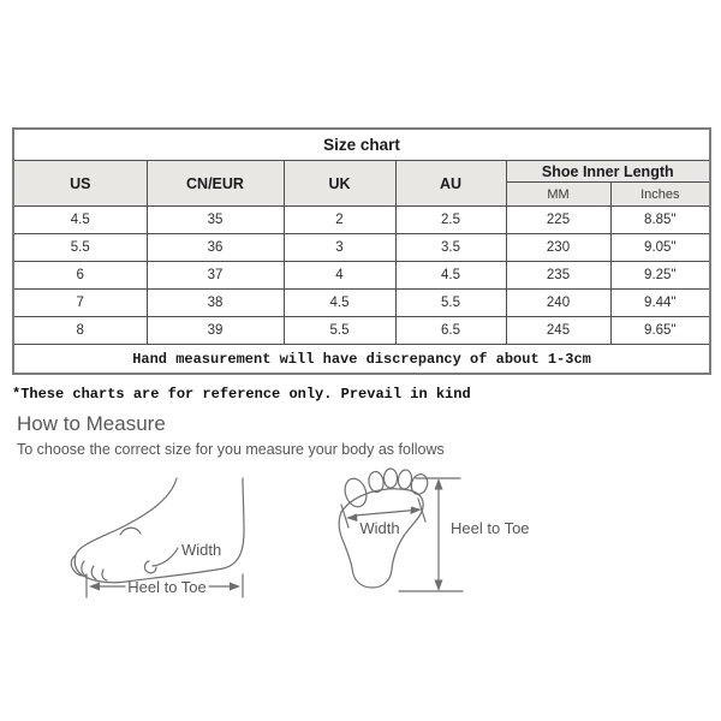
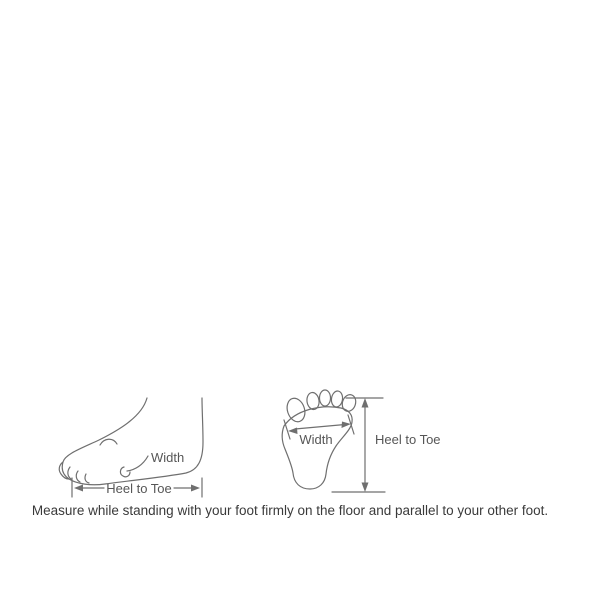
- Size chart
- US	CN/EUR	UK	AU	Shoe Inner Length
- MM	Inches
- 4.5	35	2	2.5	225	8.85"
- 5.5	36	3	3.5	230	9.05"
- 6	37	4	4.5	235	9.25"
- 7	38	4.5	5.5	240	9.44"
- 8	39	5.5	6.5	245	9.65"
- Hand measurement will have discrepancy of about 1-3cm
- *These charts are for reference only. Prevail in kind
- How to Measure
- To choose the correct size for you measure your body as follows
  Width
  Heel to Toe
  Width
  Heel to Toe
+ Measure while standing with your foot firmly on the floor and parallel to your other foot.
